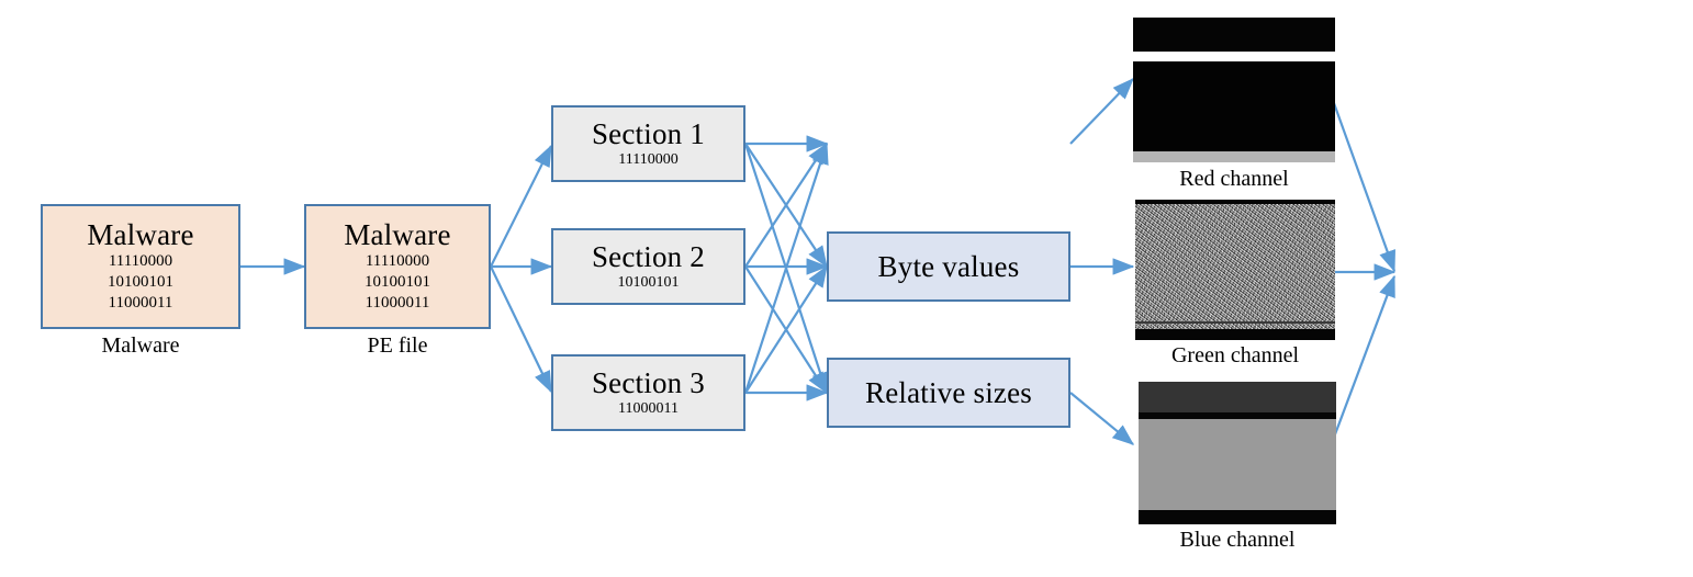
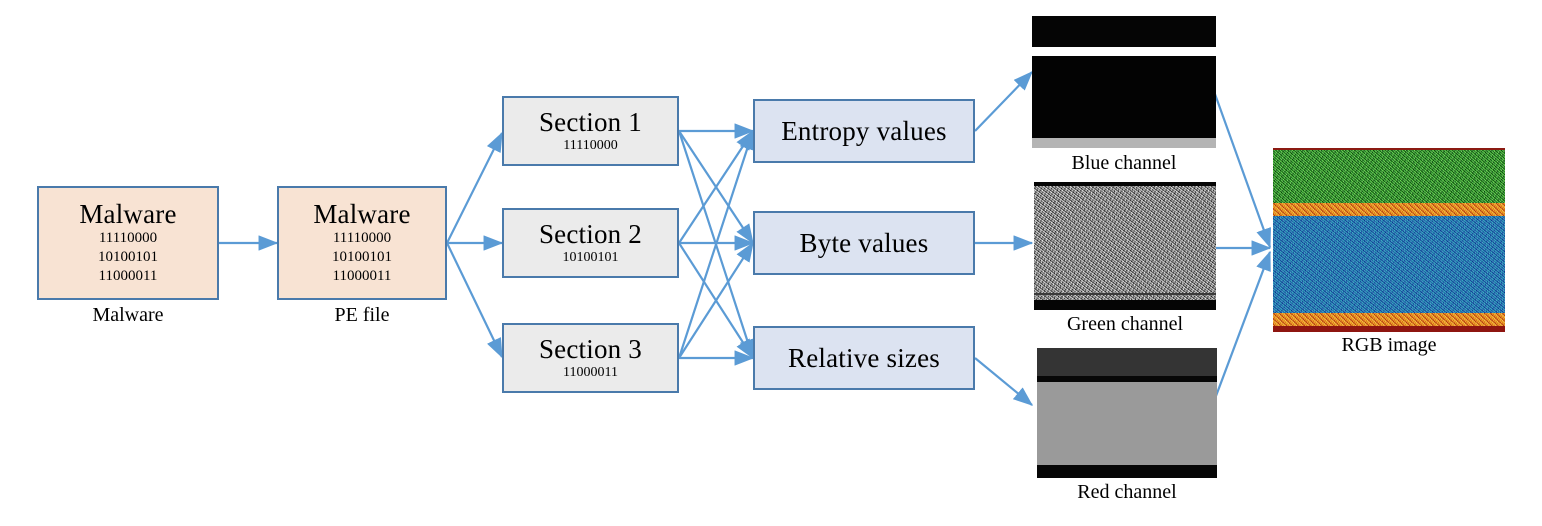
  Malware
  11110000
  10100101
  11000011
  Malware
  Malware
  11110000
  10100101
  11000011
  PE file
  Section 1
  11110000
  Section 2
  10100101
  Section 3
  11000011
+ Entropy values
  Byte values
  Relative sizes
- Red channel
+ Blue channel
  Green channel
- Blue channel
+ Red channel
+ RGB image
